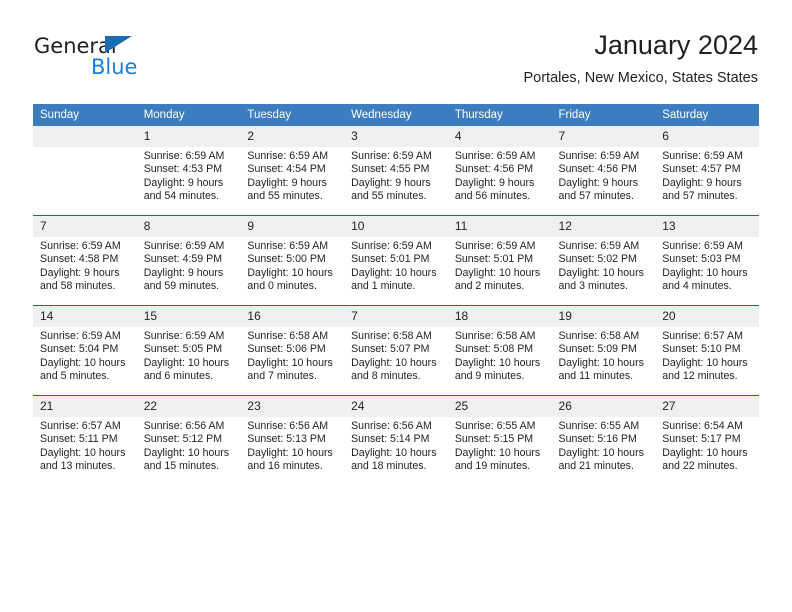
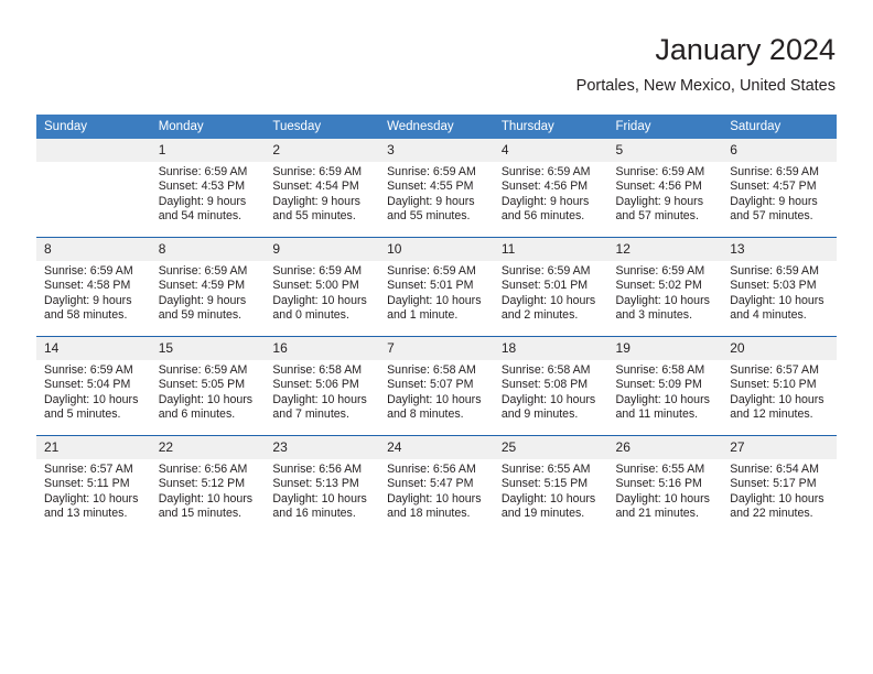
- General
- Blue
  January 2024
- Portales, New Mexico, States States
+ Portales, New Mexico, United States
  Sunday	Monday	Tuesday	Wednesday	Thursday	Friday	Saturday
- 	1Sunrise: 6:59 AMSunset: 4:53 PMDaylight: 9 hoursand 54 minutes.	2Sunrise: 6:59 AMSunset: 4:54 PMDaylight: 9 hoursand 55 minutes.	3Sunrise: 6:59 AMSunset: 4:55 PMDaylight: 9 hoursand 55 minutes.	4Sunrise: 6:59 AMSunset: 4:56 PMDaylight: 9 hoursand 56 minutes.	7Sunrise: 6:59 AMSunset: 4:56 PMDaylight: 9 hoursand 57 minutes.	6Sunrise: 6:59 AMSunset: 4:57 PMDaylight: 9 hoursand 57 minutes.
+ 	1Sunrise: 6:59 AMSunset: 4:53 PMDaylight: 9 hoursand 54 minutes.	2Sunrise: 6:59 AMSunset: 4:54 PMDaylight: 9 hoursand 55 minutes.	3Sunrise: 6:59 AMSunset: 4:55 PMDaylight: 9 hoursand 55 minutes.	4Sunrise: 6:59 AMSunset: 4:56 PMDaylight: 9 hoursand 56 minutes.	5Sunrise: 6:59 AMSunset: 4:56 PMDaylight: 9 hoursand 57 minutes.	6Sunrise: 6:59 AMSunset: 4:57 PMDaylight: 9 hoursand 57 minutes.
- 7Sunrise: 6:59 AMSunset: 4:58 PMDaylight: 9 hoursand 58 minutes.	8Sunrise: 6:59 AMSunset: 4:59 PMDaylight: 9 hoursand 59 minutes.	9Sunrise: 6:59 AMSunset: 5:00 PMDaylight: 10 hoursand 0 minutes.	10Sunrise: 6:59 AMSunset: 5:01 PMDaylight: 10 hoursand 1 minute.	11Sunrise: 6:59 AMSunset: 5:01 PMDaylight: 10 hoursand 2 minutes.	12Sunrise: 6:59 AMSunset: 5:02 PMDaylight: 10 hoursand 3 minutes.	13Sunrise: 6:59 AMSunset: 5:03 PMDaylight: 10 hoursand 4 minutes.
+ 8Sunrise: 6:59 AMSunset: 4:58 PMDaylight: 9 hoursand 58 minutes.	8Sunrise: 6:59 AMSunset: 4:59 PMDaylight: 9 hoursand 59 minutes.	9Sunrise: 6:59 AMSunset: 5:00 PMDaylight: 10 hoursand 0 minutes.	10Sunrise: 6:59 AMSunset: 5:01 PMDaylight: 10 hoursand 1 minute.	11Sunrise: 6:59 AMSunset: 5:01 PMDaylight: 10 hoursand 2 minutes.	12Sunrise: 6:59 AMSunset: 5:02 PMDaylight: 10 hoursand 3 minutes.	13Sunrise: 6:59 AMSunset: 5:03 PMDaylight: 10 hoursand 4 minutes.
  14Sunrise: 6:59 AMSunset: 5:04 PMDaylight: 10 hoursand 5 minutes.	15Sunrise: 6:59 AMSunset: 5:05 PMDaylight: 10 hoursand 6 minutes.	16Sunrise: 6:58 AMSunset: 5:06 PMDaylight: 10 hoursand 7 minutes.	7Sunrise: 6:58 AMSunset: 5:07 PMDaylight: 10 hoursand 8 minutes.	18Sunrise: 6:58 AMSunset: 5:08 PMDaylight: 10 hoursand 9 minutes.	19Sunrise: 6:58 AMSunset: 5:09 PMDaylight: 10 hoursand 11 minutes.	20Sunrise: 6:57 AMSunset: 5:10 PMDaylight: 10 hoursand 12 minutes.
- 21Sunrise: 6:57 AMSunset: 5:11 PMDaylight: 10 hoursand 13 minutes.	22Sunrise: 6:56 AMSunset: 5:12 PMDaylight: 10 hoursand 15 minutes.	23Sunrise: 6:56 AMSunset: 5:13 PMDaylight: 10 hoursand 16 minutes.	24Sunrise: 6:56 AMSunset: 5:14 PMDaylight: 10 hoursand 18 minutes.	25Sunrise: 6:55 AMSunset: 5:15 PMDaylight: 10 hoursand 19 minutes.	26Sunrise: 6:55 AMSunset: 5:16 PMDaylight: 10 hoursand 21 minutes.	27Sunrise: 6:54 AMSunset: 5:17 PMDaylight: 10 hoursand 22 minutes.
+ 21Sunrise: 6:57 AMSunset: 5:11 PMDaylight: 10 hoursand 13 minutes.	22Sunrise: 6:56 AMSunset: 5:12 PMDaylight: 10 hoursand 15 minutes.	23Sunrise: 6:56 AMSunset: 5:13 PMDaylight: 10 hoursand 16 minutes.	24Sunrise: 6:56 AMSunset: 5:47 PMDaylight: 10 hoursand 18 minutes.	25Sunrise: 6:55 AMSunset: 5:15 PMDaylight: 10 hoursand 19 minutes.	26Sunrise: 6:55 AMSunset: 5:16 PMDaylight: 10 hoursand 21 minutes.	27Sunrise: 6:54 AMSunset: 5:17 PMDaylight: 10 hoursand 22 minutes.
